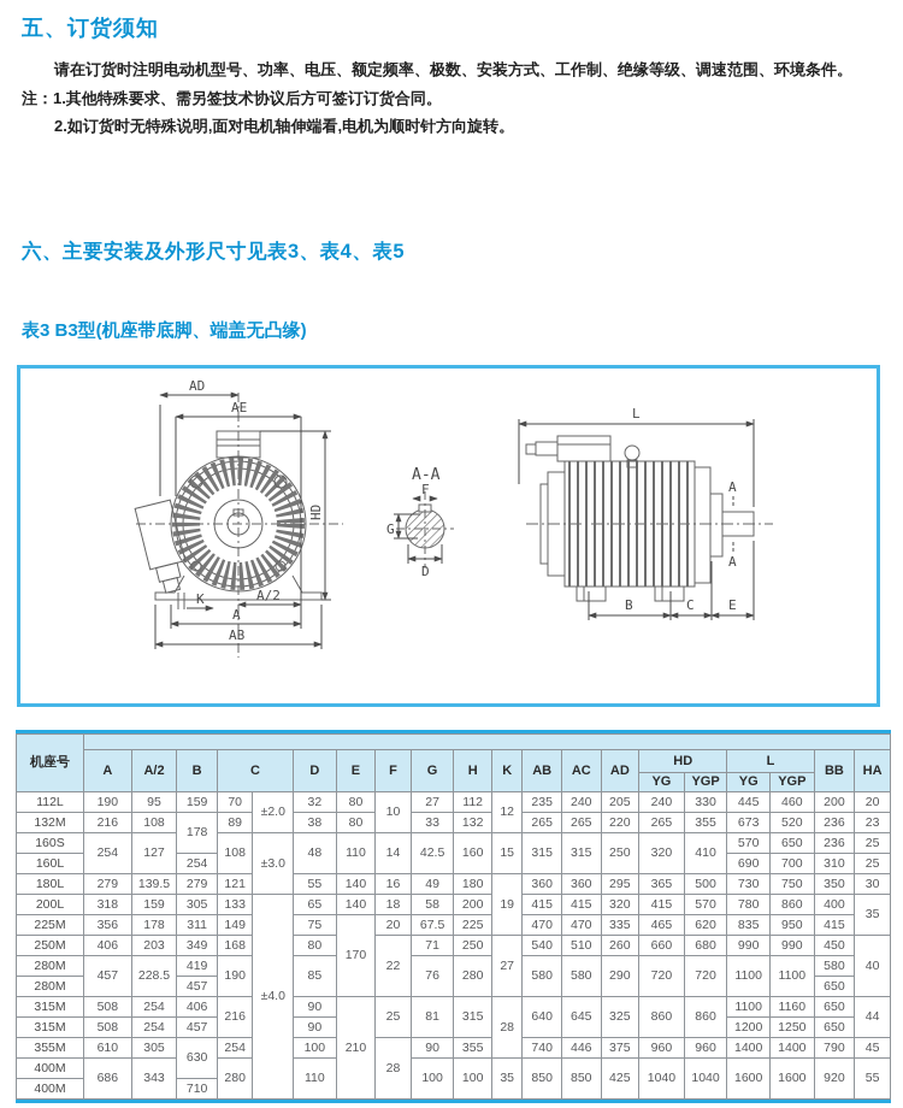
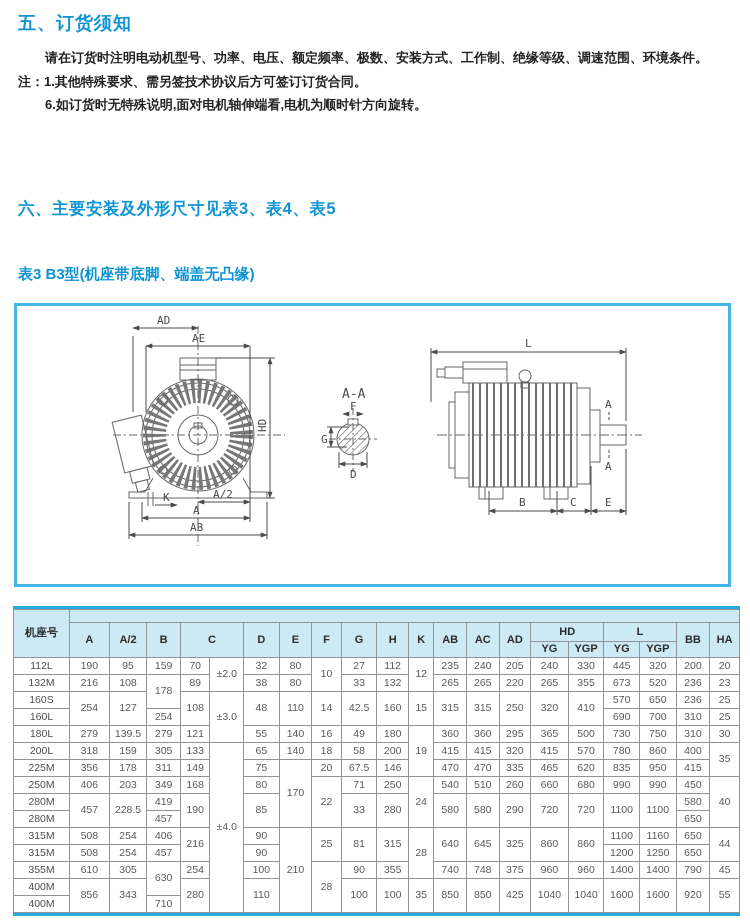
  五、订货须知
  请在订货时注明电动机型号、功率、电压、额定频率、极数、安装方式、工作制、绝缘等级、调速范围、环境条件。
  注：1.其他特殊要求、需另签技术协议后方可签订订货合同。
- 2.如订货时无特殊说明,面对电机轴伸端看,电机为顺时针方向旋转。
+ 6.如订货时无特殊说明,面对电机轴伸端看,电机为顺时针方向旋转。
  六、主要安装及外形尺寸见表3、表4、表5
  表3 B3型(机座带底脚、端盖无凸缘)
  AD
  AE
  K
  A/2
  A
  AB
  A-A
  F
  G
  D
  L
  A
  A
  B
  C
  E
  机座号
  A	A/2	B	C	D	E	F	G	H	K	AB	AC	AD	HD	L	BB	HA
  YG	YGP	YG	YGP
- 112L	190	95	159	70	±2.0	32	80	10	27	112	12	235	240	205	240	330	445	460	200	20
+ 112L	190	95	159	70	±2.0	32	80	10	27	112	12	235	240	205	240	330	445	320	200	20
  132M	216	108	178	89	38	80	33	132	265	265	220	265	355	673	520	236	23
  160S	254	127	108	±3.0	48	110	14	42.5	160	15	315	315	250	320	410	570	650	236	25
  160L	254	690	700	310	25
- 180L	279	139.5	279	121	55	140	16	49	180	19	360	360	295	365	500	730	750	350	30
+ 180L	279	139.5	279	121	55	140	16	49	180	19	360	360	295	365	500	730	750	310	30
  200L	318	159	305	133	±4.0	65	140	18	58	200	415	415	320	415	570	780	860	400	35
- 225M	356	178	311	149	75	170	20	67.5	225	470	470	335	465	620	835	950	415
+ 225M	356	178	311	149	75	170	20	67.5	146	470	470	335	465	620	835	950	415
- 250M	406	203	349	168	80	22	71	250	27	540	510	260	660	680	990	990	450	40
+ 250M	406	203	349	168	80	22	71	250	24	540	510	260	660	680	990	990	450	40
- 280M	457	228.5	419	190	85	76	280	580	580	290	720	720	1100	1100	580
+ 280M	457	228.5	419	190	85	33	280	580	580	290	720	720	1100	1100	580
  280M	457	650
  315M	508	254	406	216	90	210	25	81	315	28	640	645	325	860	860	1100	1160	650	44
  315M	508	254	457	90	1200	1250	650
- 355M	610	305	630	254	100	28	90	355	740	446	375	960	960	1400	1400	790	45
+ 355M	610	305	630	254	100	28	90	355	740	748	375	960	960	1400	1400	790	45
- 400M	686	343	280	110	100	100	35	850	850	425	1040	1040	1600	1600	920	55
+ 400M	856	343	280	110	100	100	35	850	850	425	1040	1040	1600	1600	920	55
  400M	710
